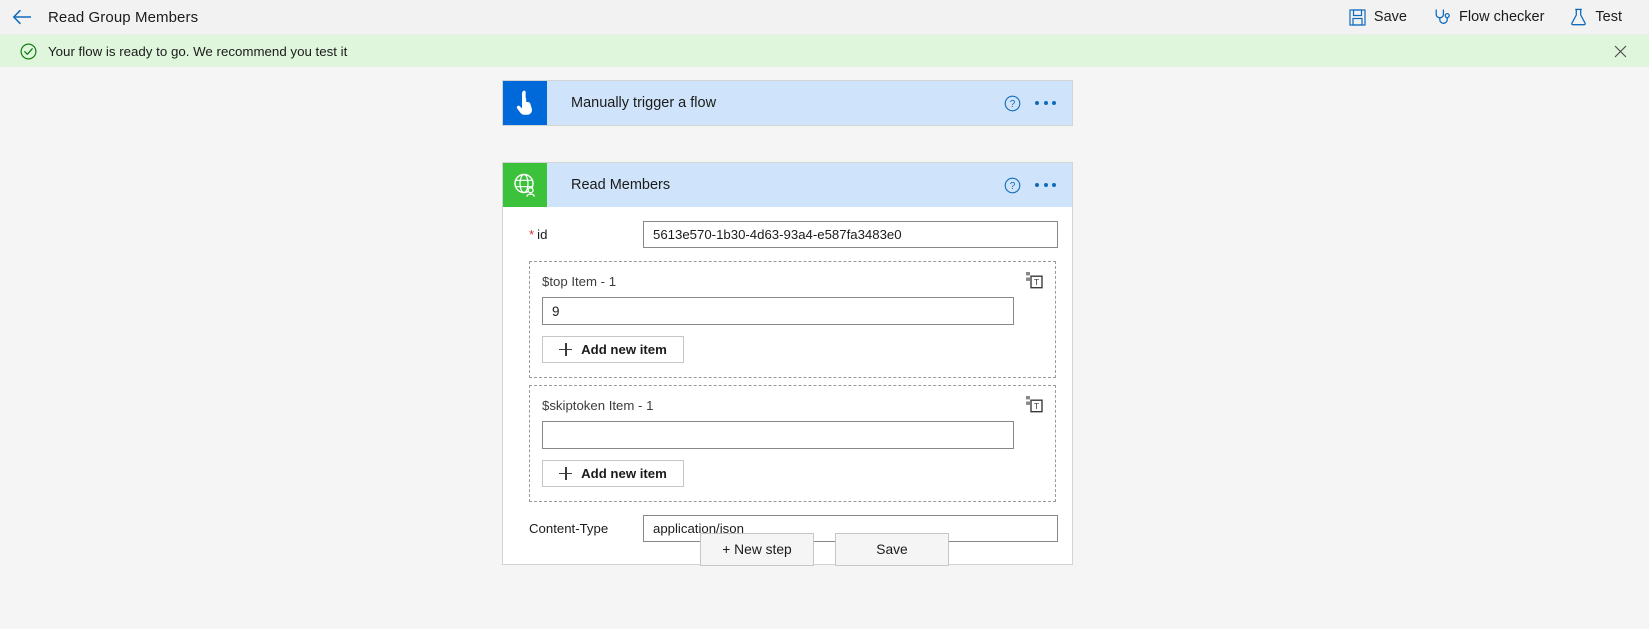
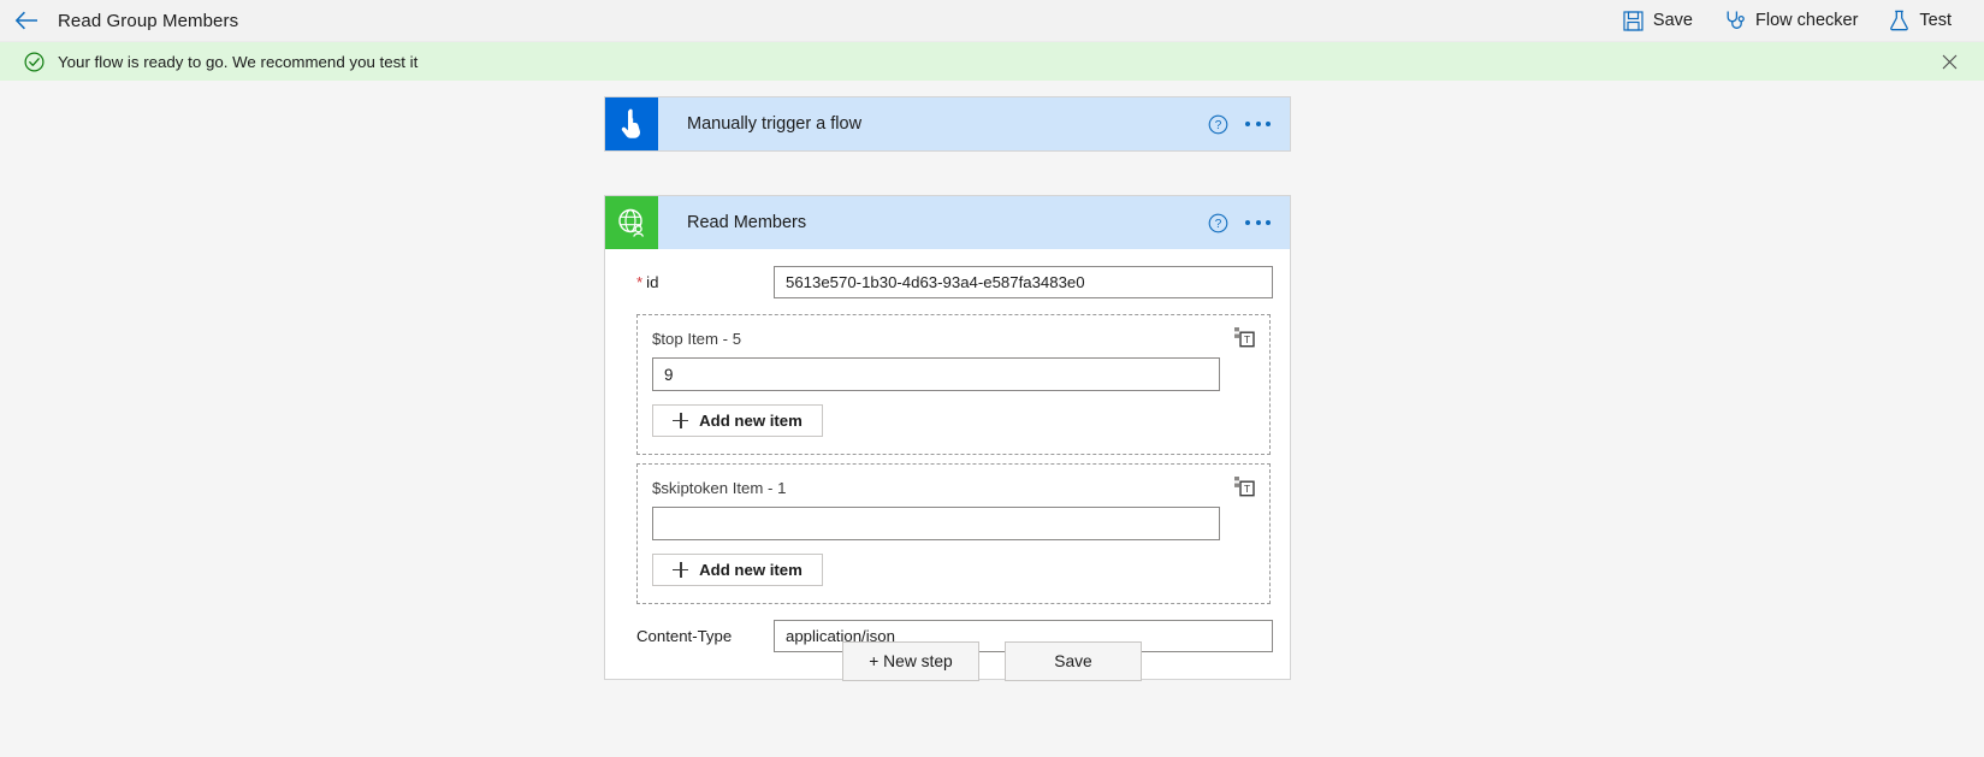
  Read Group Members
  Save
  Flow checker
  Test
  Your flow is ready to go. We recommend you test it
  Manually trigger a flow
  ?
  Read Members
  ?
  * id
  5613e570-1b30-4d63-93a4-e587fa3483e0
- $top Item - 1
+ $top Item - 5
  9
  Add new item
  T
  $skiptoken Item - 1
  Add new item
  T
  Content-Type
  application/json
  + New step
  Save
